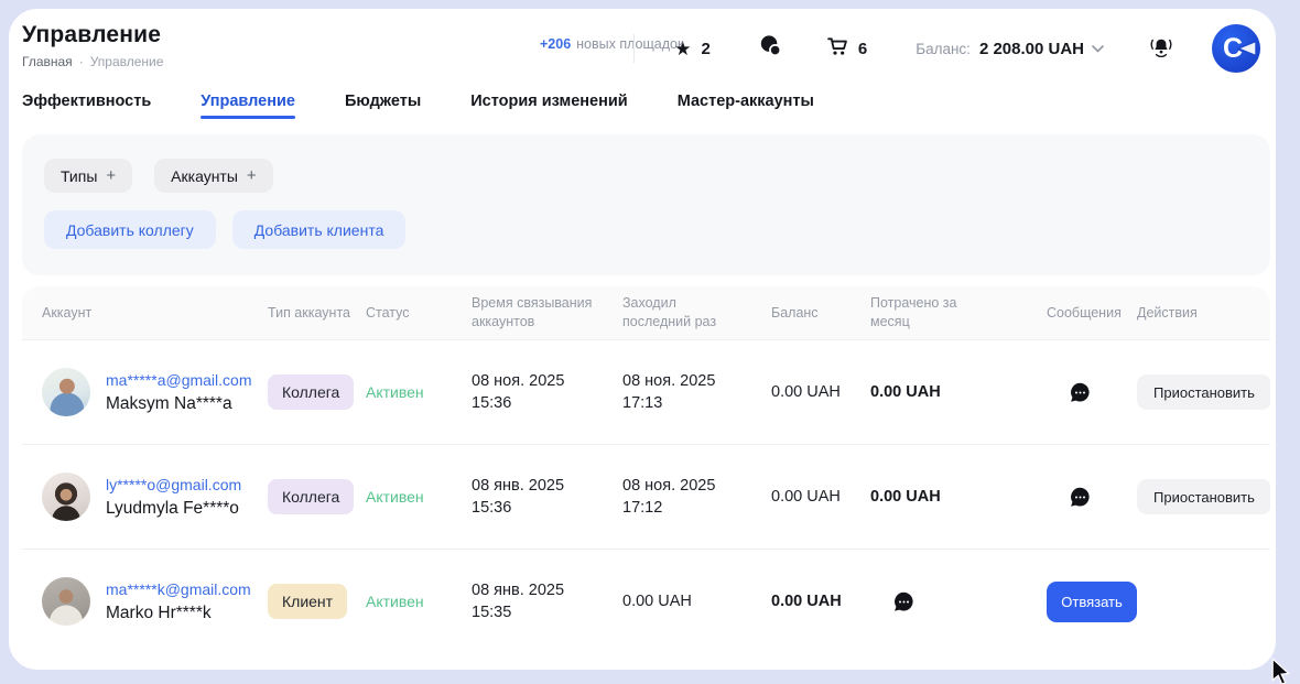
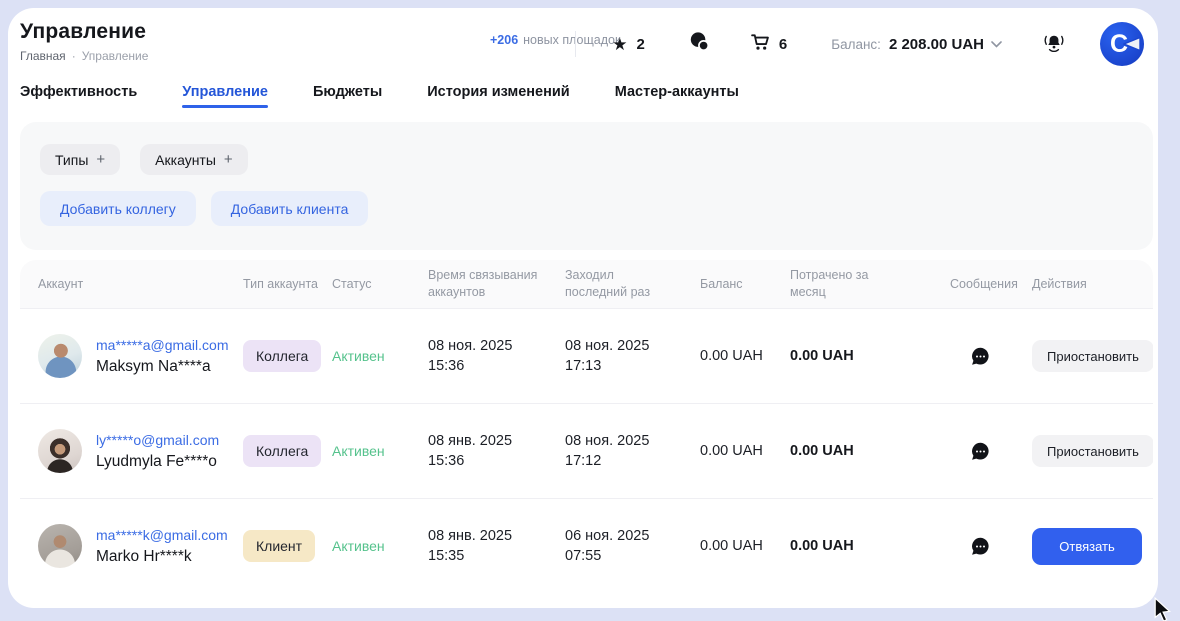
  Управление
  Главная
  ·
  Управление
  +206 новых площадок
  ★
  2
  6
  Баланс:
  2 208.00 UAH
  C
  Эффективность
  Управление
  Бюджеты
  История изменений
  Мастер-аккаунты
  Типы
  +
  Аккаунты
  +
  Добавить коллегу
  Добавить клиента
  Аккаунт
  Тип аккаунта
  Статус
  Время связывания аккаунтов
  Заходил последний раз
  Баланс
  Потрачено за месяц
  Сообщения
  Действия
  ma*****a@gmail.com
  Maksym Na****a
  Коллега
  Активен
  08 ноя. 2025
  15:36
  08 ноя. 2025
  17:13
  0.00 UAH
  0.00 UAH
  Приостановить
  ly*****o@gmail.com
  Lyudmyla Fe****o
  Коллега
  Активен
  08 янв. 2025
  15:36
  08 ноя. 2025
  17:12
  0.00 UAH
  0.00 UAH
  Приостановить
  ma*****k@gmail.com
  Marko Hr****k
  Клиент
  Активен
  08 янв. 2025
  15:35
+ 06 ноя. 2025
+ 07:55
  0.00 UAH
  0.00 UAH
  Отвязать
